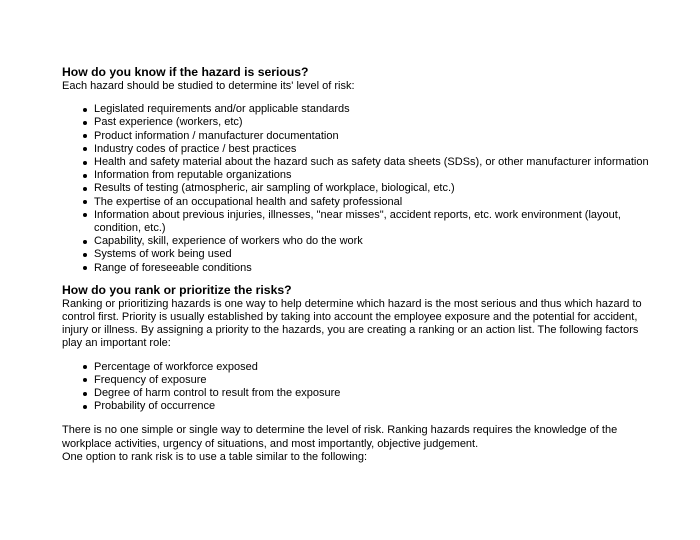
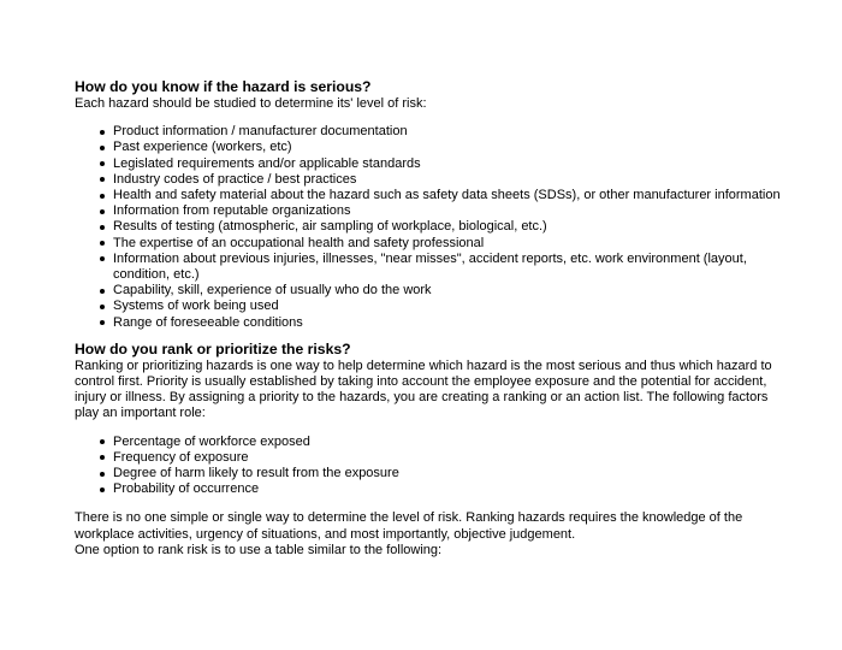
  How do you know if the hazard is serious?
  Each hazard should be studied to determine its' level of risk:
- Legislated requirements and/or applicable standards
+ Product information / manufacturer documentation
  Past experience (workers, etc)
- Product information / manufacturer documentation
+ Legislated requirements and/or applicable standards
  Industry codes of practice / best practices
  Health and safety material about the hazard such as safety data sheets (SDSs), or other manufacturer information
  Information from reputable organizations
  Results of testing (atmospheric, air sampling of workplace, biological, etc.)
  The expertise of an occupational health and safety professional
  Information about previous injuries, illnesses, "near misses", accident reports, etc. work environment (layout, condition, etc.)
- Capability, skill, experience of workers who do the work
+ Capability, skill, experience of usually who do the work
  Systems of work being used
  Range of foreseeable conditions
  How do you rank or prioritize the risks?
  Ranking or prioritizing hazards is one way to help determine which hazard is the most serious and thus which hazard to control first. Priority is usually established by taking into account the employee exposure and the potential for accident, injury or illness. By assigning a priority to the hazards, you are creating a ranking or an action list. The following factors play an important role:
  Percentage of workforce exposed
  Frequency of exposure
- Degree of harm control to result from the exposure
+ Degree of harm likely to result from the exposure
  Probability of occurrence
  There is no one simple or single way to determine the level of risk. Ranking hazards requires the knowledge of the workplace activities, urgency of situations, and most importantly, objective judgement.
  One option to rank risk is to use a table similar to the following:
